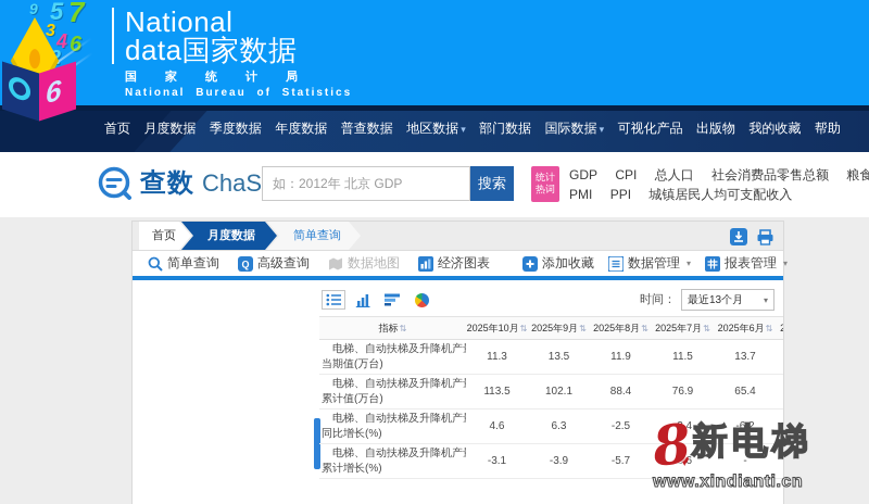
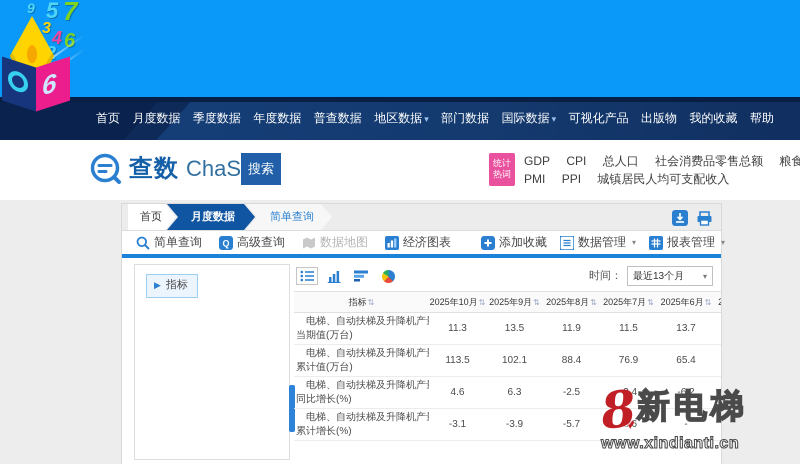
  9
  5
  7
  3
  4
  6
- National
- data国家数据
- 国家统计局
- National Bureau of Statistics
  首页
  月度数据
  季度数据
  年度数据
  普查数据
  地区数据 ▾
  部门数据
  国际数据 ▾
  可视化产品
  出版物
  我的收藏
  帮助
  查数
- 如：2012年 北京 GDP
  搜索
  统计
  热词
  GDP CPI 总人口 社会消费品零售总额 粮食
  PMI PPI 城镇居民人均可支配收入
  首页
  月度数据
  简单查询
  简单查询
  Q
  高级查询
  数据地图
  经济图表
  添加收藏
  数据管理
  ▾
  报表管理
  ▾
+ ▶
+ 指标
  时间：
  最近13个月
  ▾
  指标⇅	2025年10月⇅	2025年9月⇅	2025年8月⇅	2025年7月⇅	2025年6月⇅	2
  电梯、自动扶梯及升降机产当期值(万台)	11.3	13.5	11.9	11.5	13.7
  电梯、自动扶梯及升降机产累计值(万台)	113.5	102.1	88.4	76.9	65.4
  电梯、自动扶梯及升降机产同比增长(%)	4.6	6.3	-2.5	-3.4	-6.2
  电梯、自动扶梯及升降机产累计增长(%)	-3.1	-3.9	-5.7	-5.6	-
  ♥
  新电梯
  www.xindianti.cn
